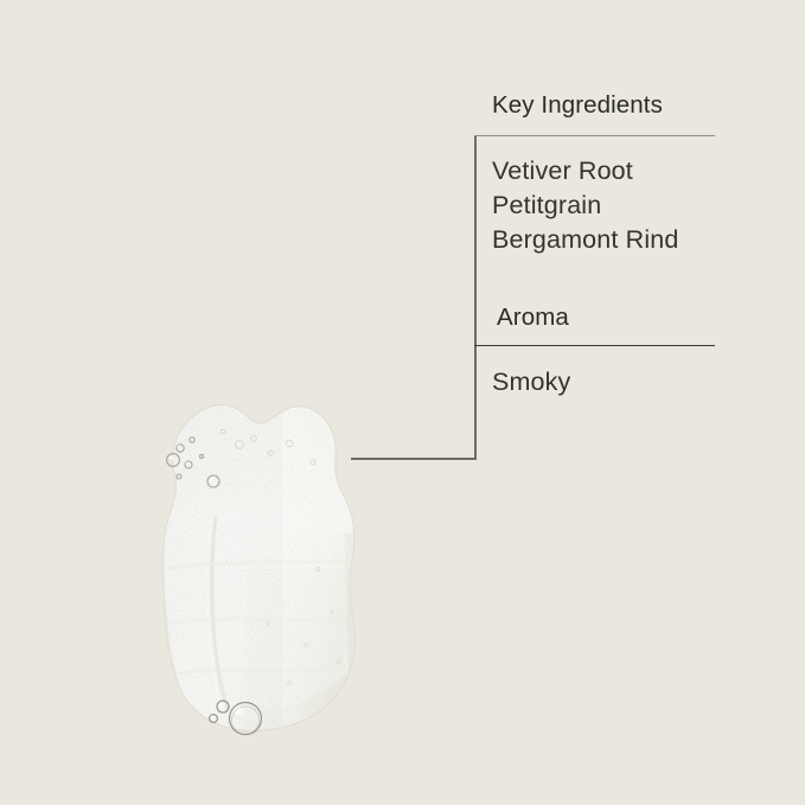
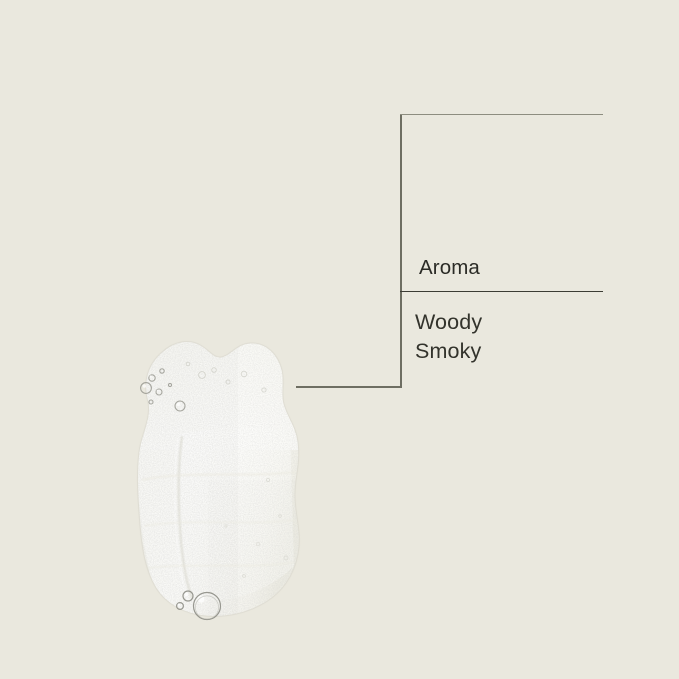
- Key Ingredients
- Vetiver Root
- Petitgrain
- Bergamont Rind
  Aroma
+ Woody
  Smoky
